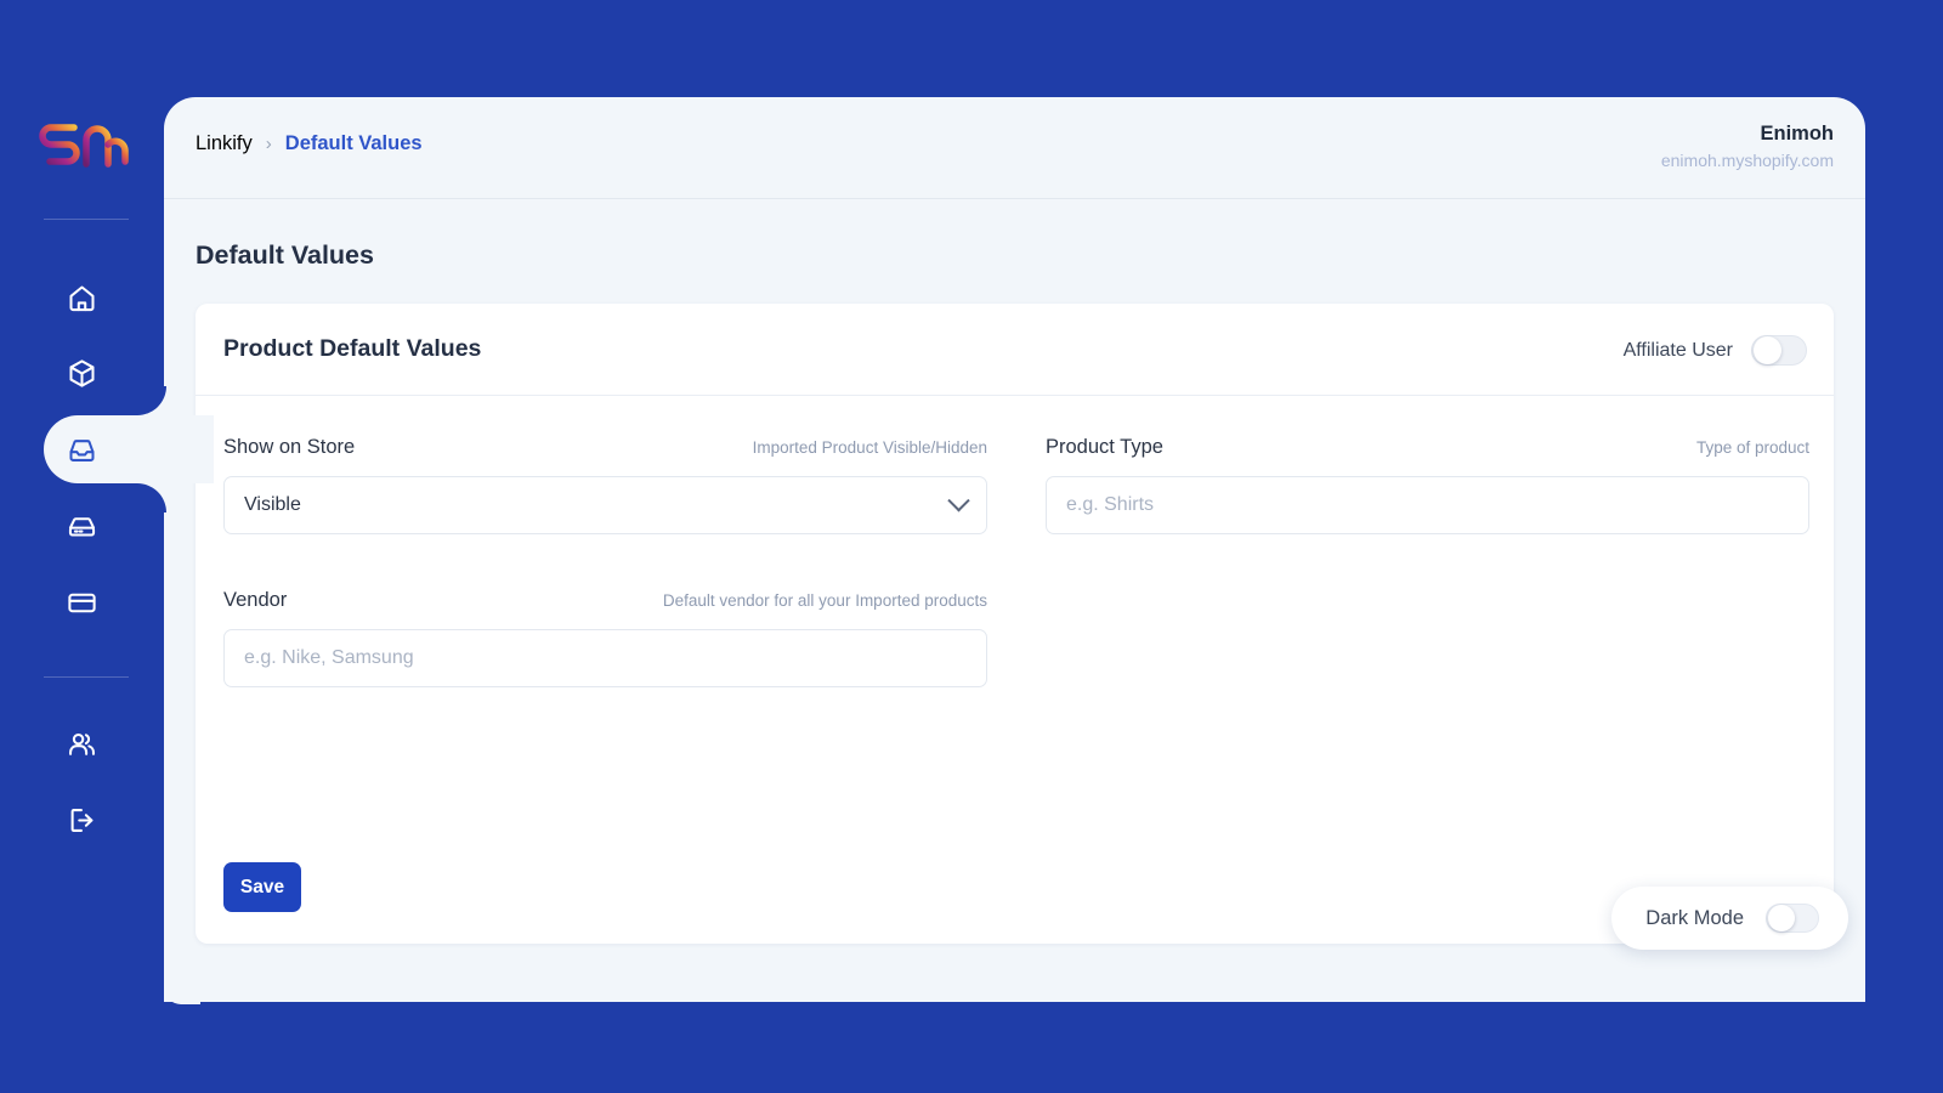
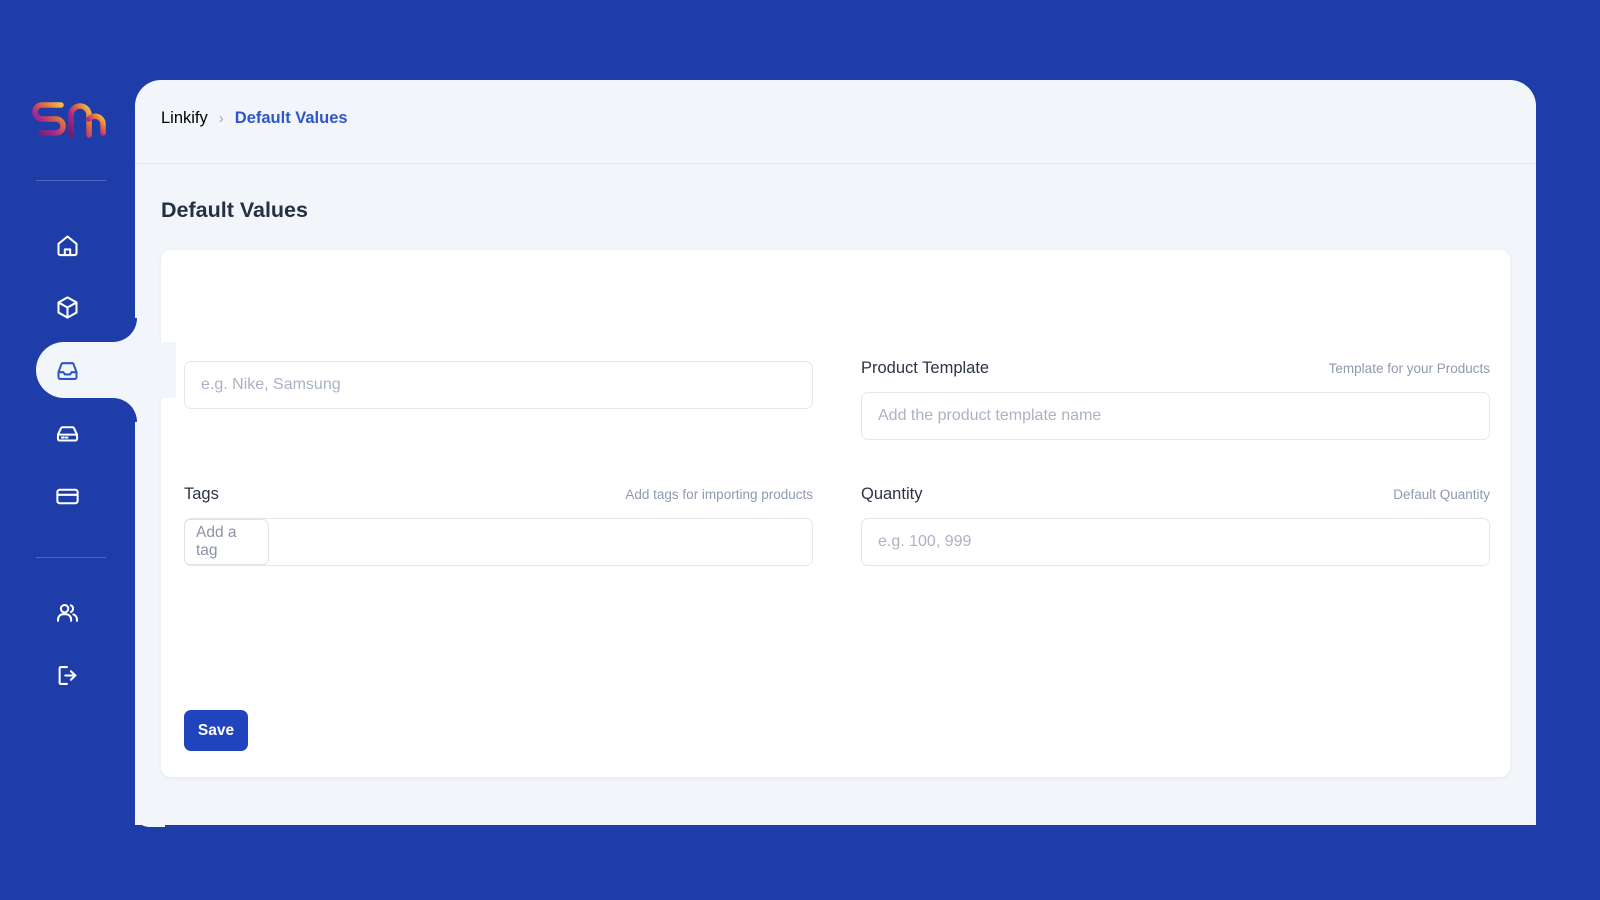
  Linkify
  ›
  Default Values
- Enimoh
- enimoh.myshopify.com
  Default Values
- Product Default Values
- Affiliate User
- Show on Store
- Imported Product Visible/Hidden
- Visible
- Product Type
- Type of product
- e.g. Shirts
- Vendor
- Default vendor for all your Imported products
  e.g. Nike, Samsung
+ Product Template
+ Template for your Products
+ Add the product template name
+ Tags
+ Add tags for importing products
+ Add a tag
+ Quantity
+ Default Quantity
+ e.g. 100, 999
  Save
- Dark Mode
